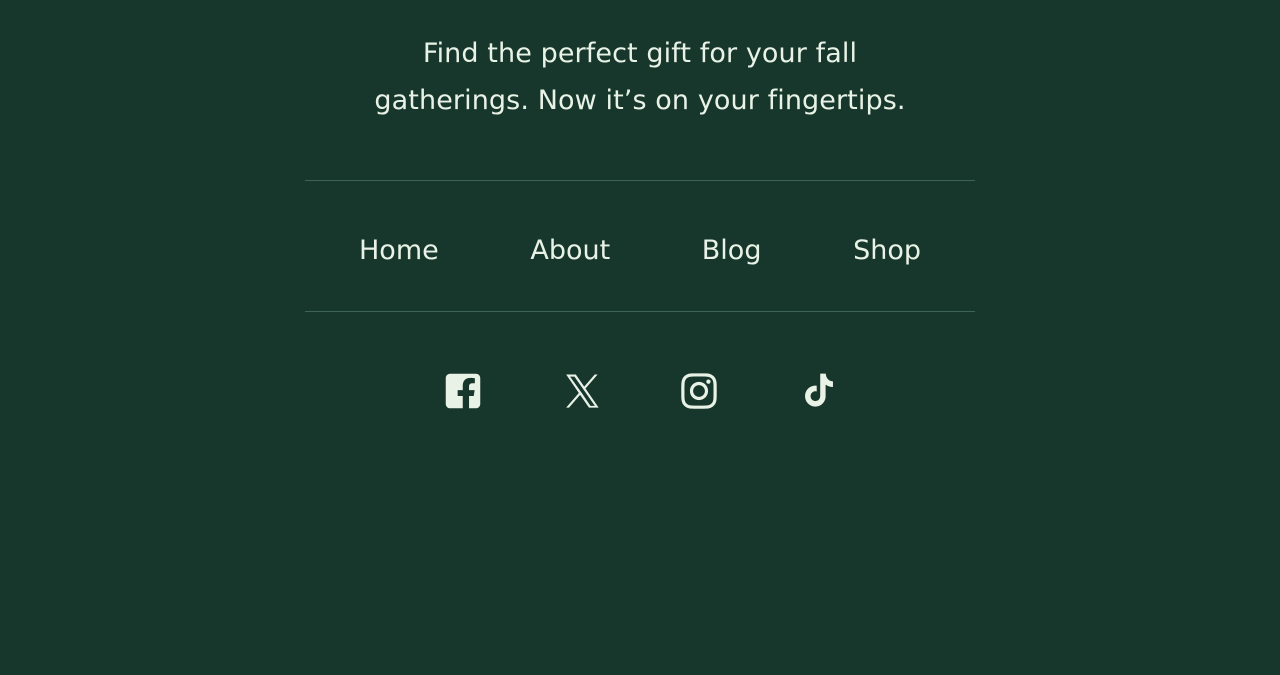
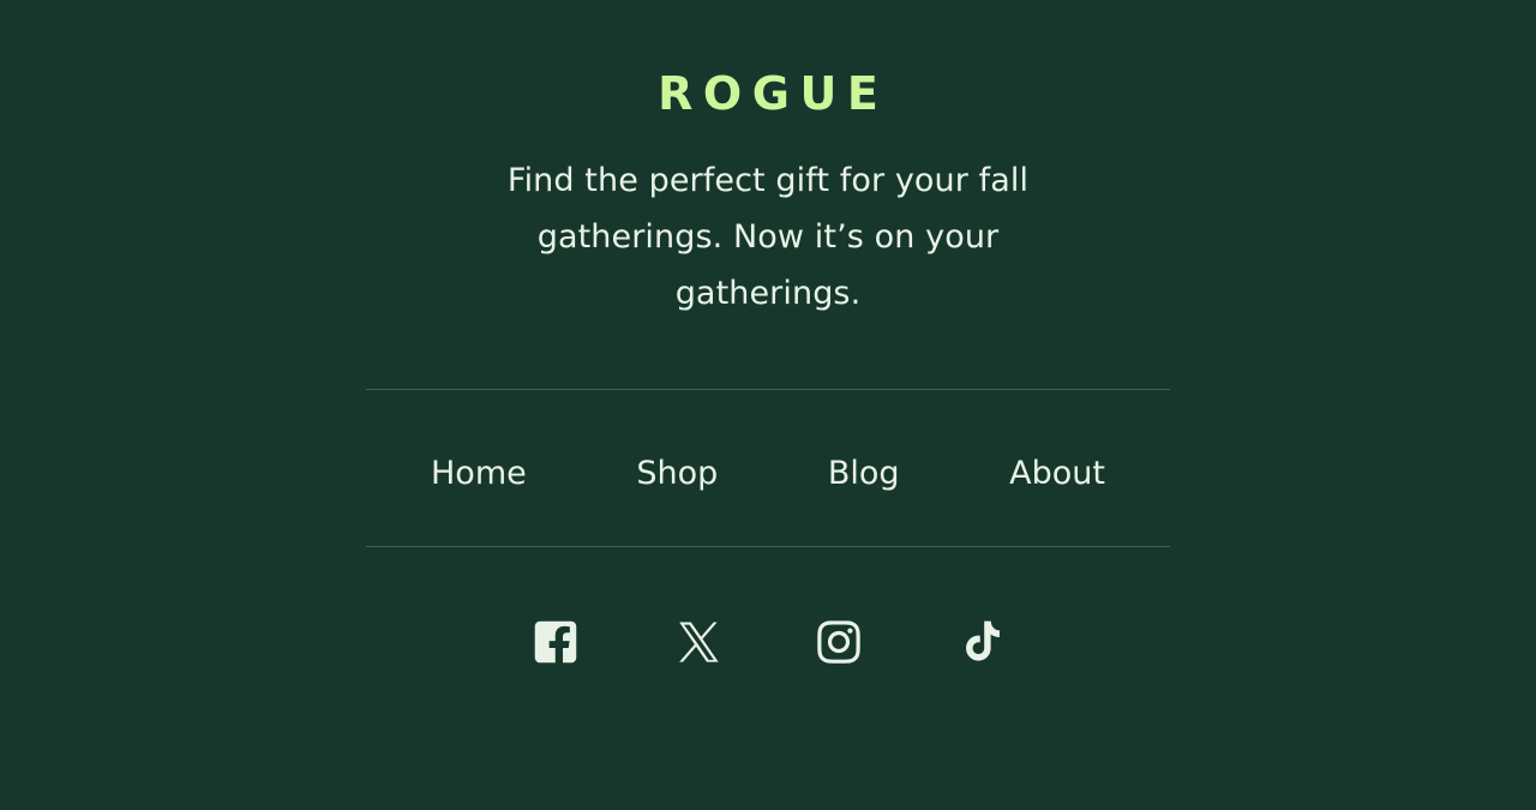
+ ROGUE
- Find the perfect gift for your fall gatherings. Now it’s on your fingertips.
+ Find the perfect gift for your fall gatherings. Now it’s on your gatherings.
  Home
- About
+ Shop
  Blog
- Shop
+ About
